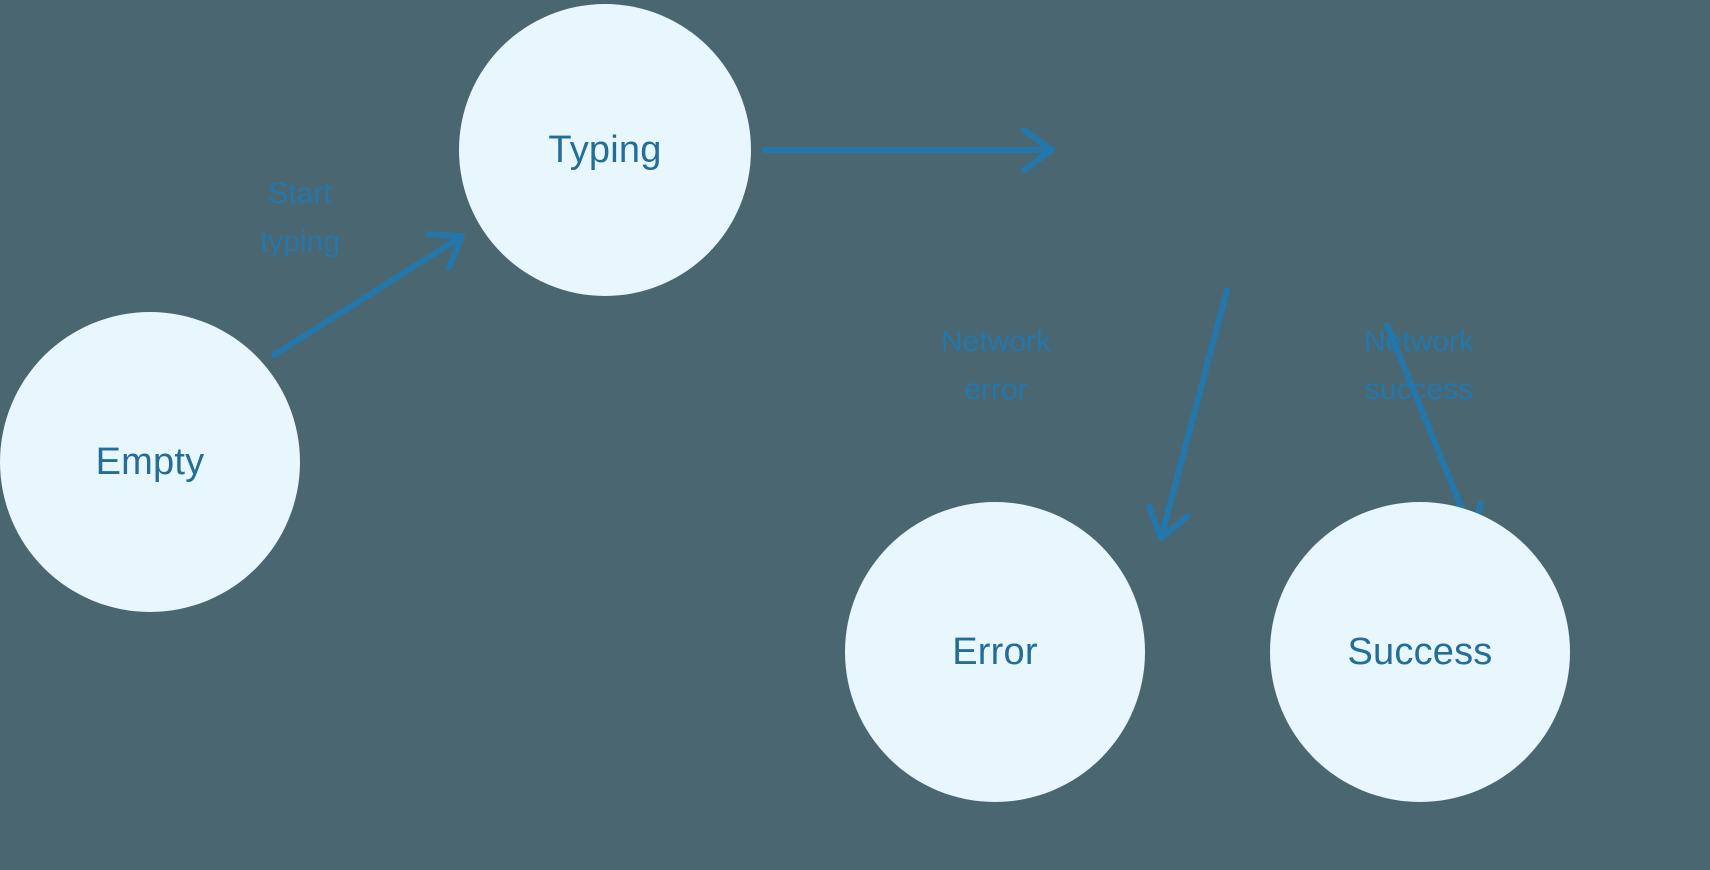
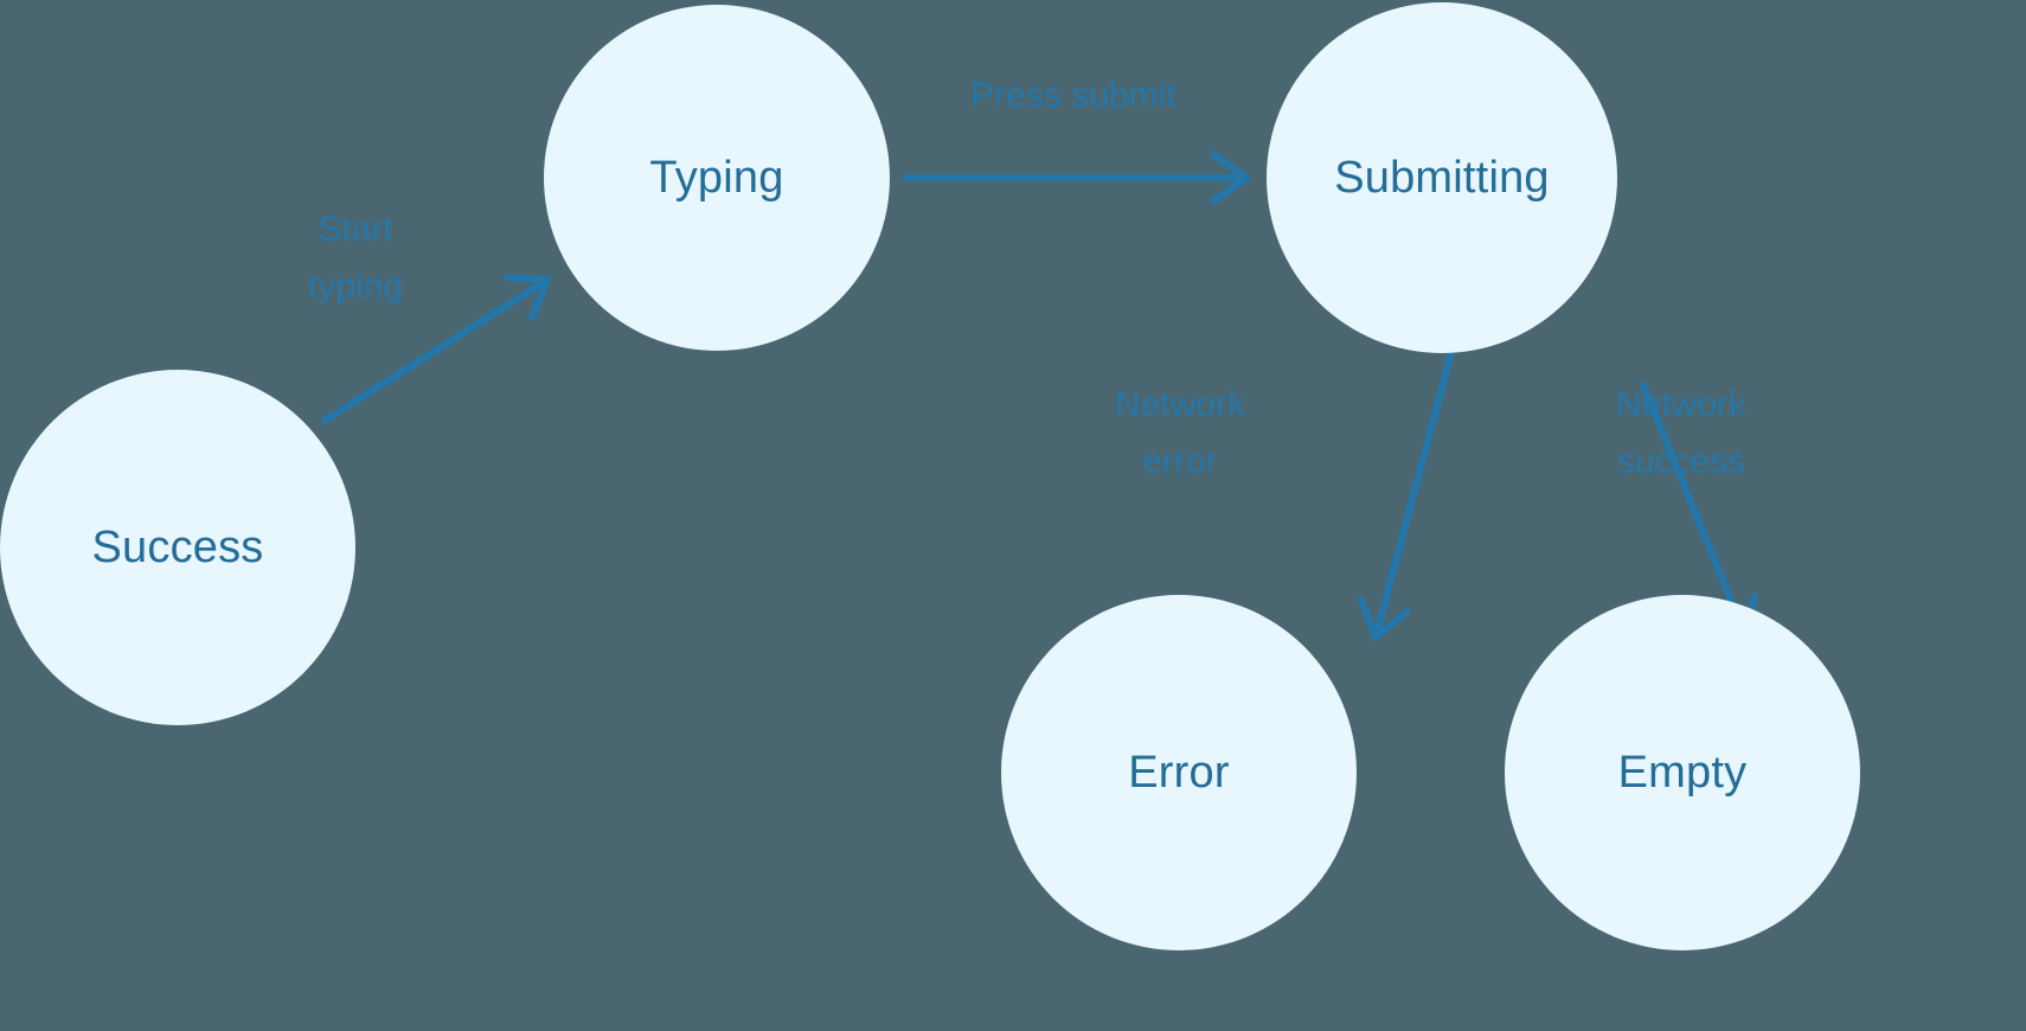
- Empty
+ Success
  Typing
+ Submitting
  Error
- Success
+ Empty
  Start
  typing
+ Press submit
  Network
  error
  Network
  success
